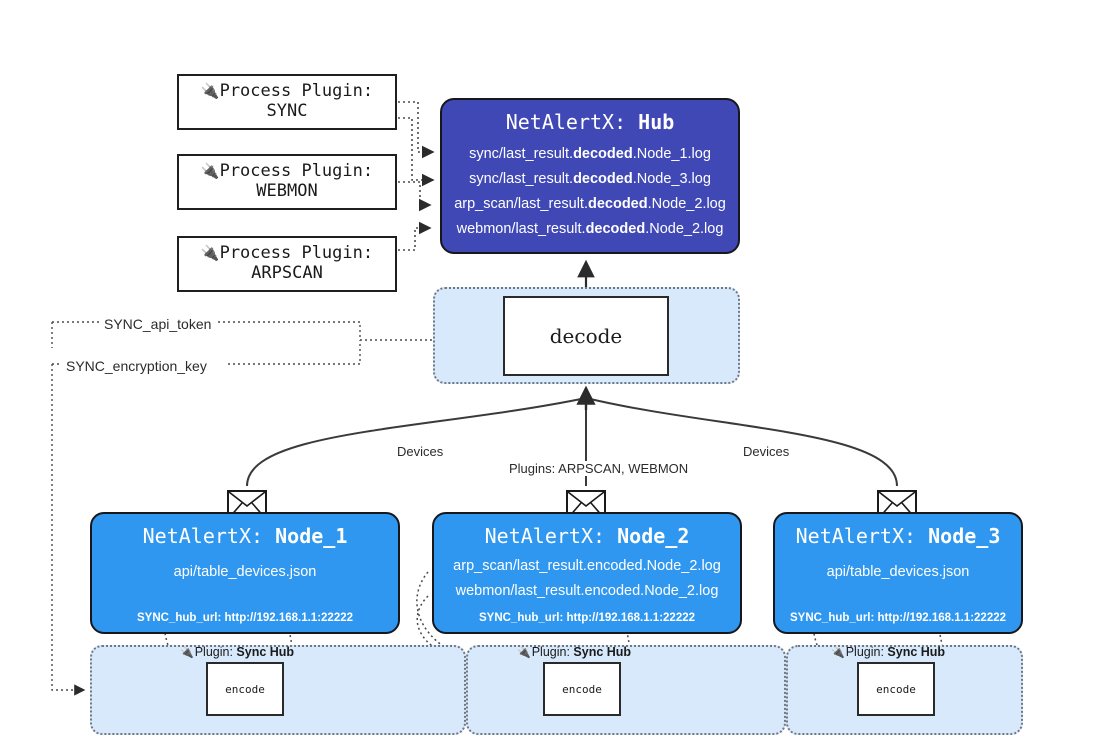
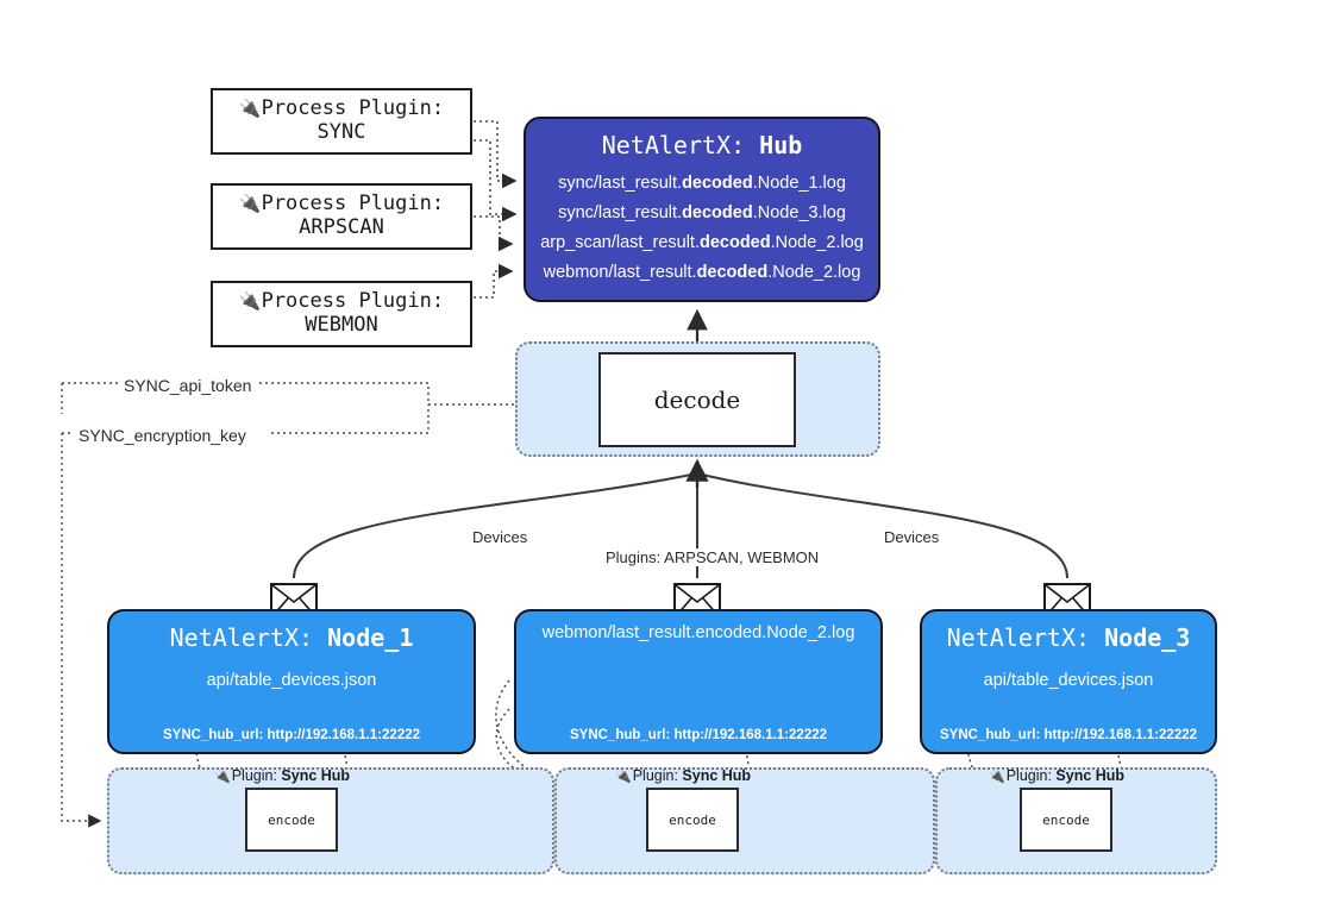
  🔌Process Plugin:
  SYNC
  🔌Process Plugin:
- WEBMON
+ ARPSCAN
  🔌Process Plugin:
- ARPSCAN
+ WEBMON
  NetAlertX: Hub
  sync/last_result.decoded.Node_1.log
  sync/last_result.decoded.Node_3.log
  arp_scan/last_result.decoded.Node_2.log
  webmon/last_result.decoded.Node_2.log
  decode
  SYNC_api_token
  SYNC_encryption_key
  Devices
  Devices
  Plugins: ARPSCAN, WEBMON
  NetAlertX: Node_1
  api/table_devices.json
  SYNC_hub_url: http://192.168.1.1:22222
- NetAlertX: Node_2
- arp_scan/last_result.encoded.Node_2.log
  webmon/last_result.encoded.Node_2.log
  SYNC_hub_url: http://192.168.1.1:22222
  NetAlertX: Node_3
  api/table_devices.json
  SYNC_hub_url: http://192.168.1.1:22222
  🔌Plugin: Sync Hub
  🔌Plugin: Sync Hub
  🔌Plugin: Sync Hub
  encode
  encode
  encode
